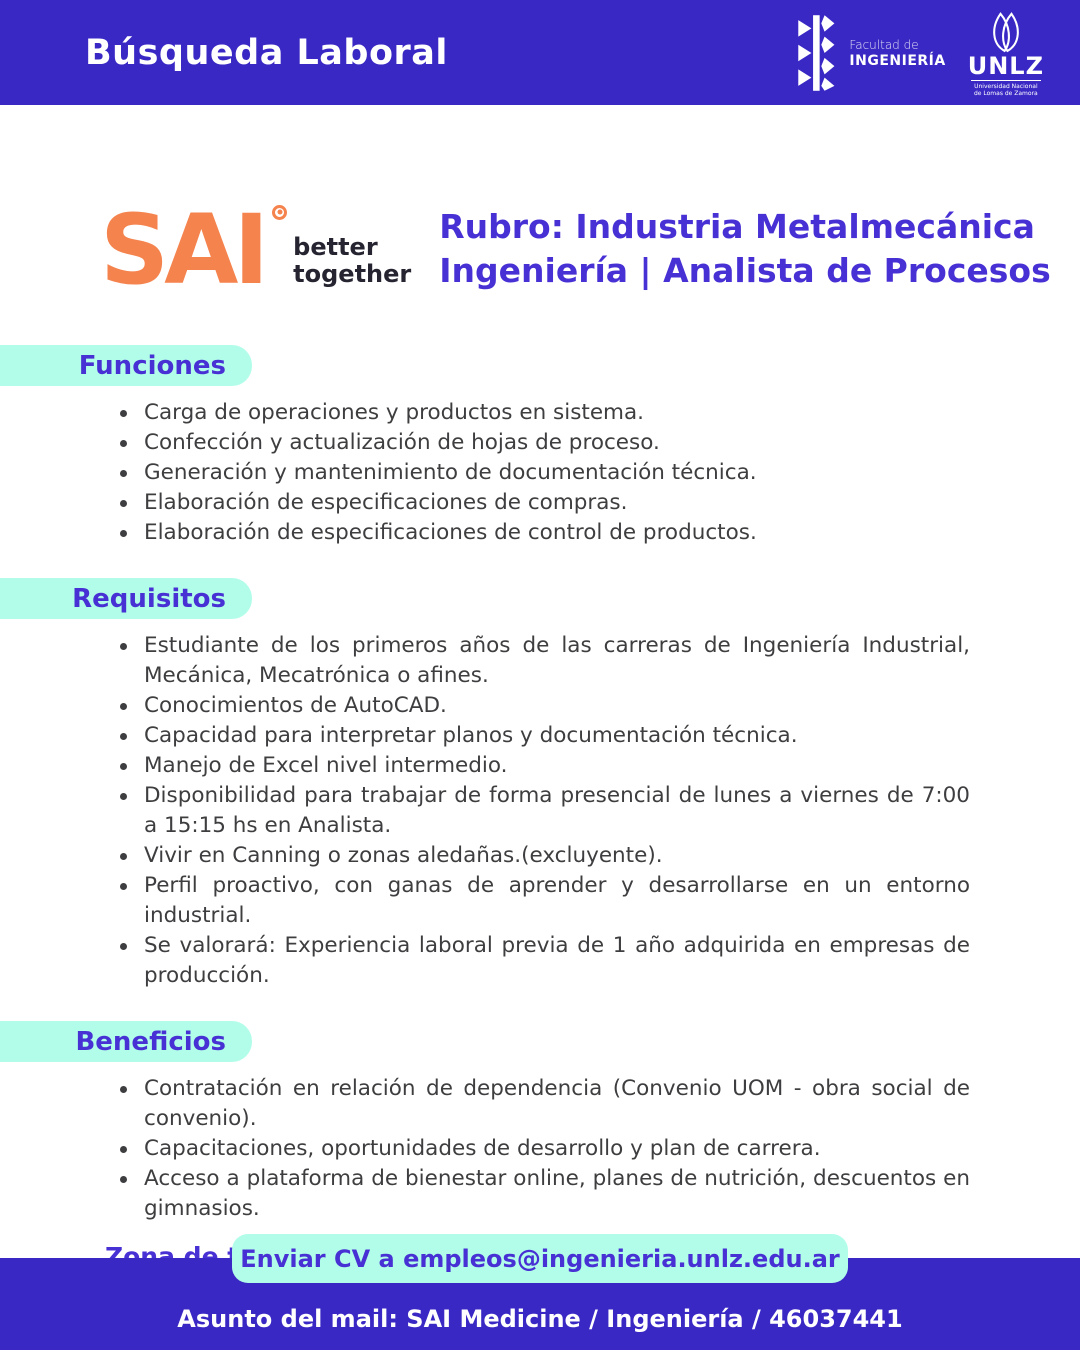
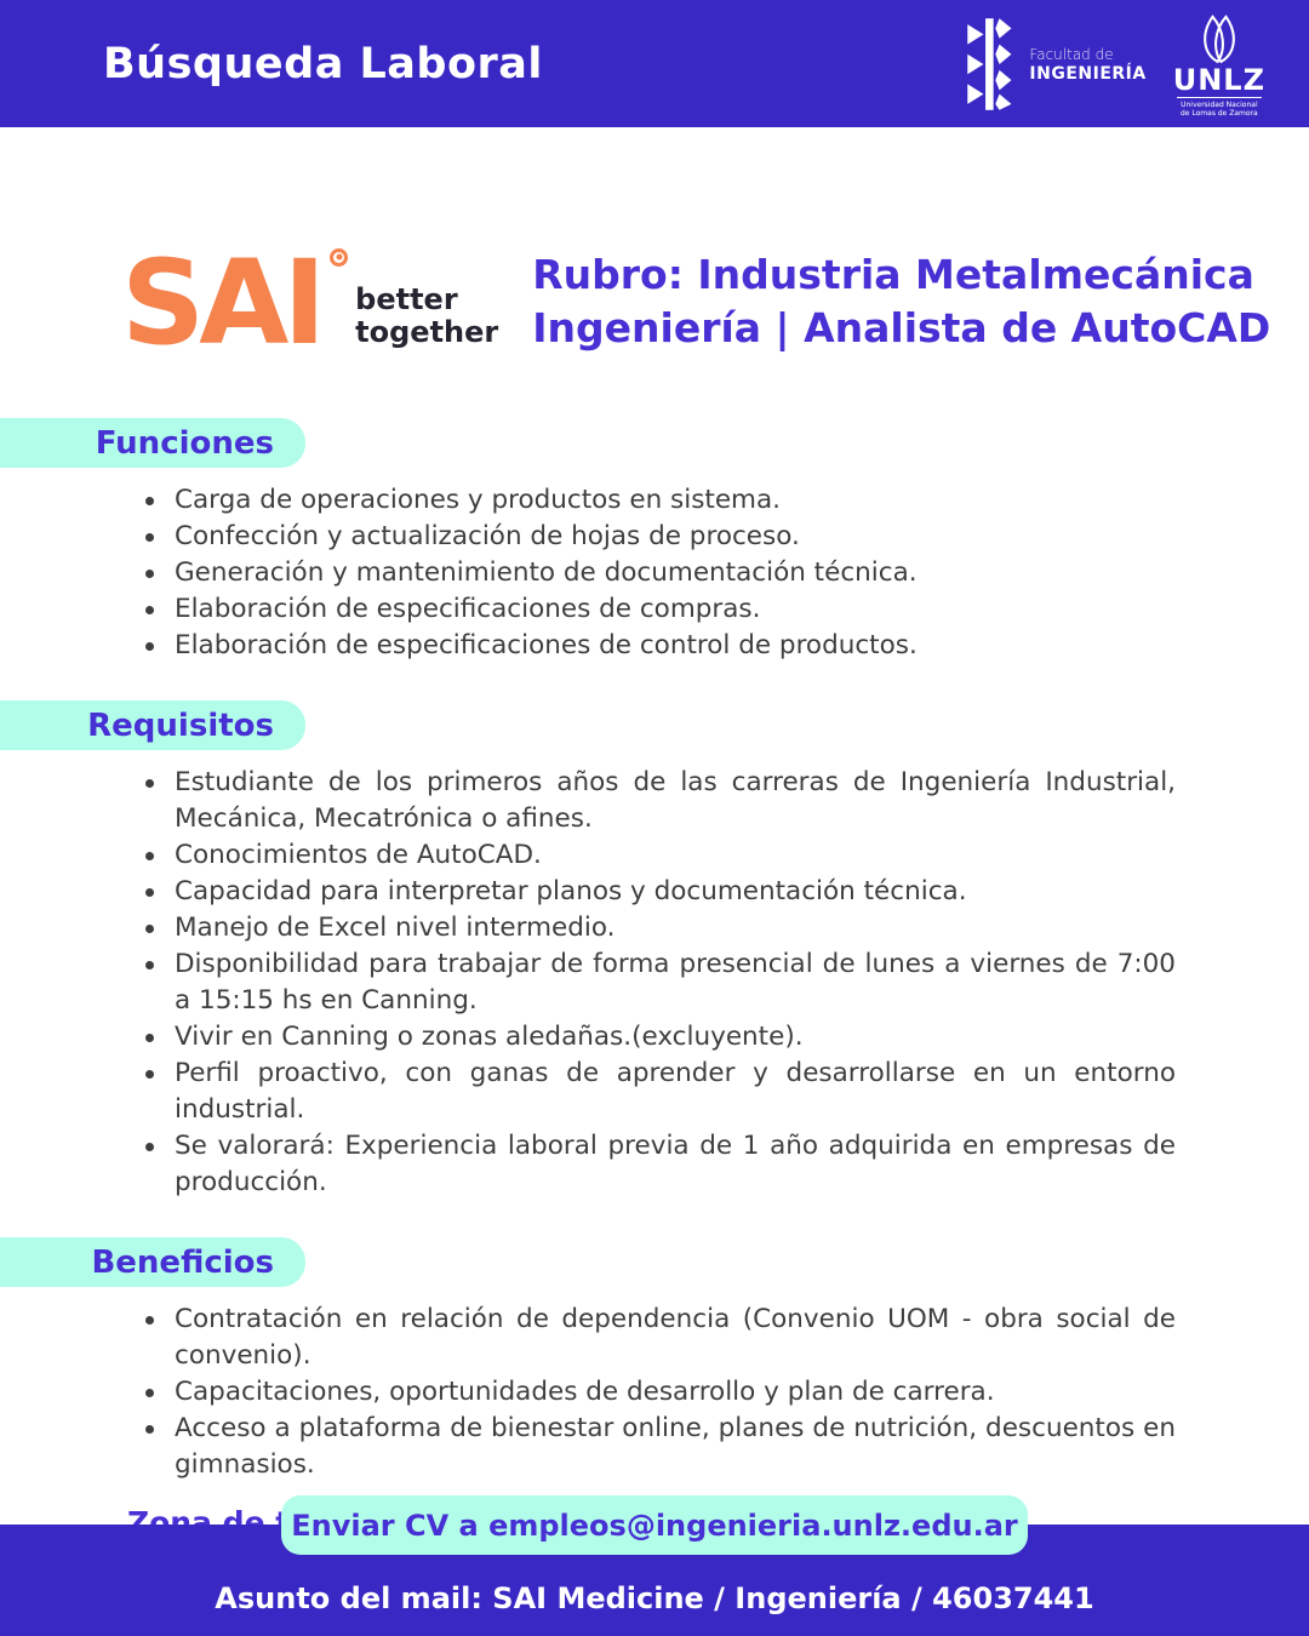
  Búsqueda Laboral
  Facultad de
  INGENIERÍA
  UNLZ
  SAI
  better
  together
  Rubro: Industria Metalmecánica
- Ingeniería | Analista de Procesos
+ Ingeniería | Analista de AutoCAD
  Funciones
  Carga de operaciones y productos en sistema.
  Confección y actualización de hojas de proceso.
  Generación y mantenimiento de documentación técnica.
  Elaboración de especificaciones de compras.
  Elaboración de especificaciones de control de productos.
  Requisitos
  Estudiante de los primeros años de las carreras de Ingeniería Industrial, Mecánica, Mecatrónica o afines.
  Conocimientos de AutoCAD.
  Capacidad para interpretar planos y documentación técnica.
  Manejo de Excel nivel intermedio.
- Disponibilidad para trabajar de forma presencial de lunes a viernes de 7:00 a 15:15 hs en Analista.
+ Disponibilidad para trabajar de forma presencial de lunes a viernes de 7:00 a 15:15 hs en Canning.
  Vivir en Canning o zonas aledañas.(excluyente).
  Perfil proactivo, con ganas de aprender y desarrollarse en un entorno industrial.
  Se valorará: Experiencia laboral previa de 1 año adquirida en empresas de producción.
  Beneficios
  Contratación en relación de dependencia (Convenio UOM - obra social de convenio).
  Capacitaciones, oportunidades de desarrollo y plan de carrera.
  Acceso a plataforma de bienestar online, planes de nutrición, descuentos en gimnasios.
  Enviar CV a empleos@ingenieria.unlz.edu.ar
  Asunto del mail: SAI Medicine / Ingeniería / 46037441
